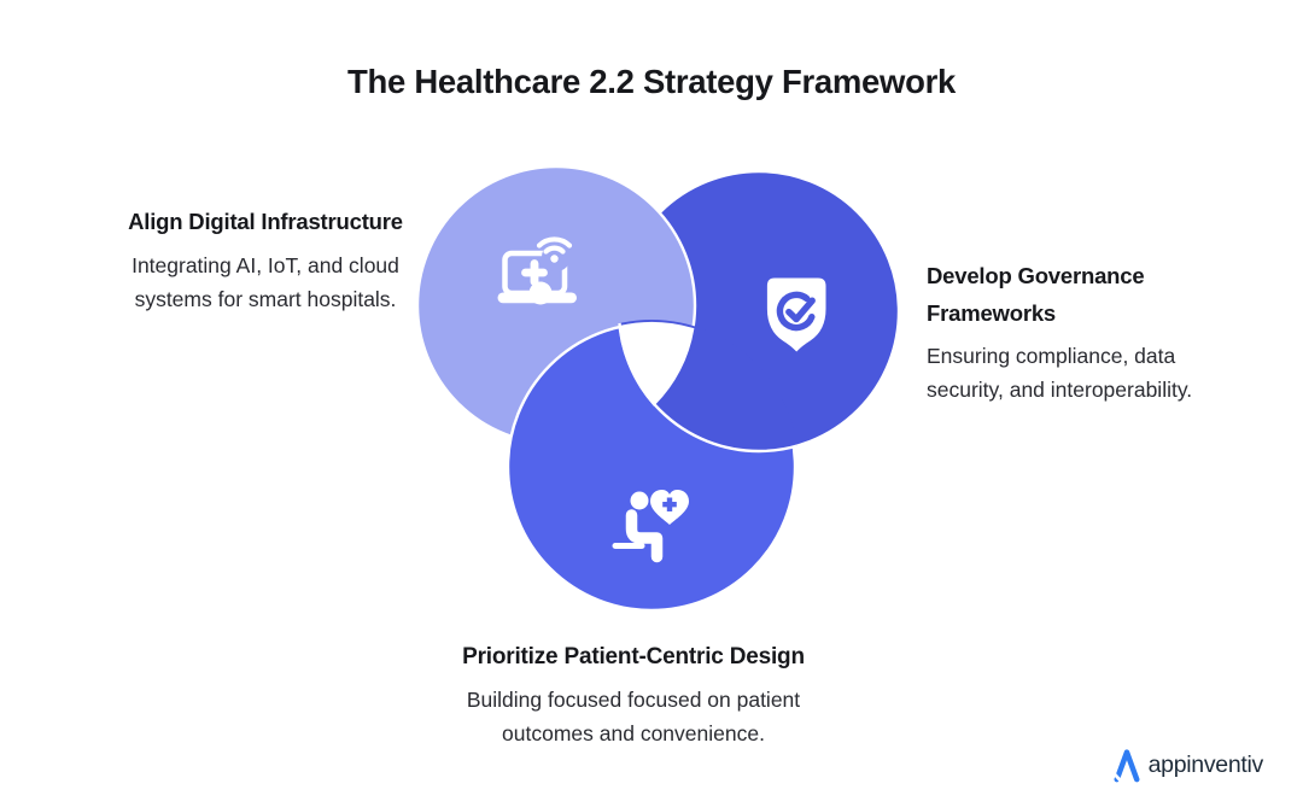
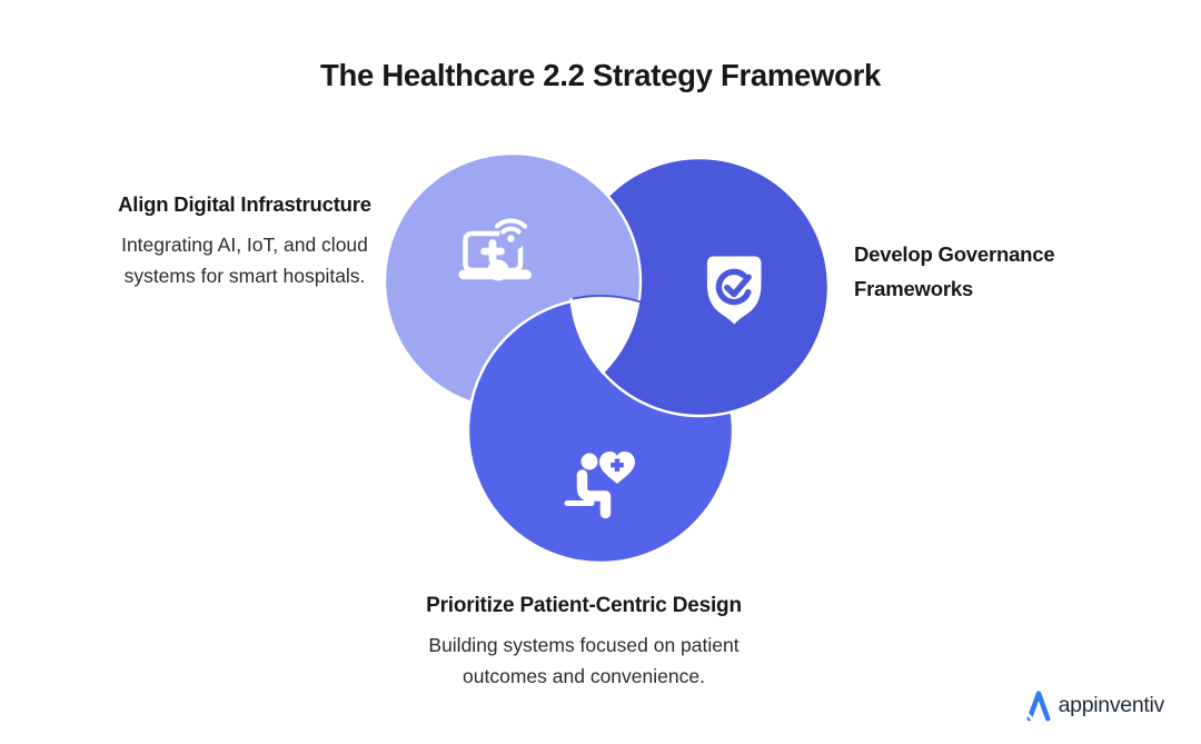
  The Healthcare 2.2 Strategy Framework
  Align Digital Infrastructure
  Integrating AI, IoT, and cloud
  systems for smart hospitals.
  Develop Governance
  Frameworks
- Ensuring compliance, data
- security, and interoperability.
  Prioritize Patient-Centric Design
- Building focused focused on patient
+ Building systems focused on patient
  outcomes and convenience.
  appinventiv
